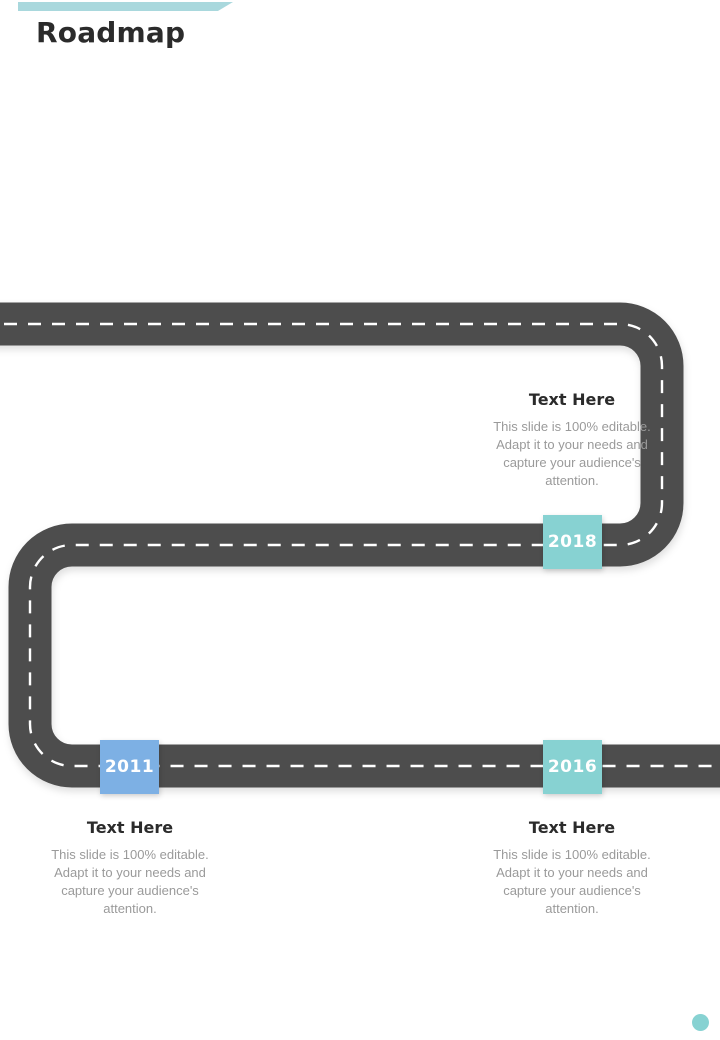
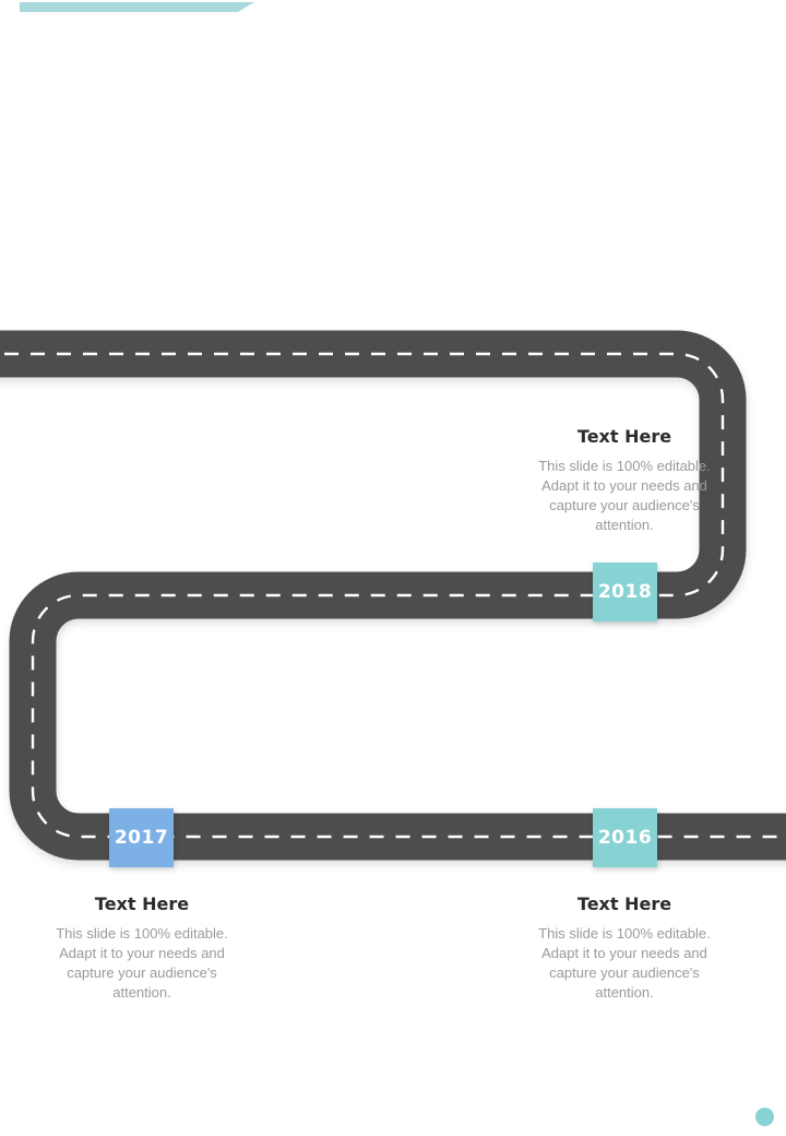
- Roadmap
  2018
- 2011
+ 2017
  2016
  Text Here
  This slide is 100% editable. Adapt it to your needs and capture your audience's attention.
  Text Here
  This slide is 100% editable. Adapt it to your needs and capture your audience's attention.
  Text Here
  This slide is 100% editable. Adapt it to your needs and capture your audience's attention.
